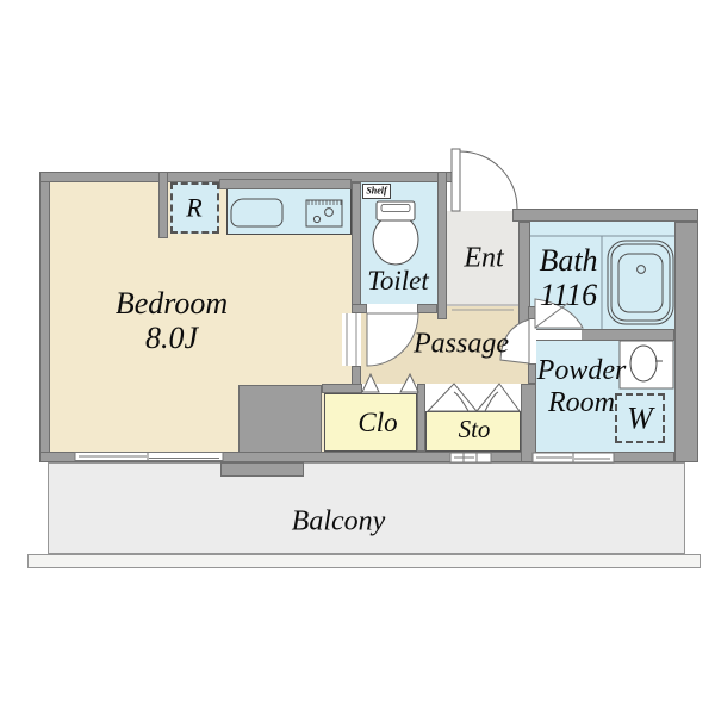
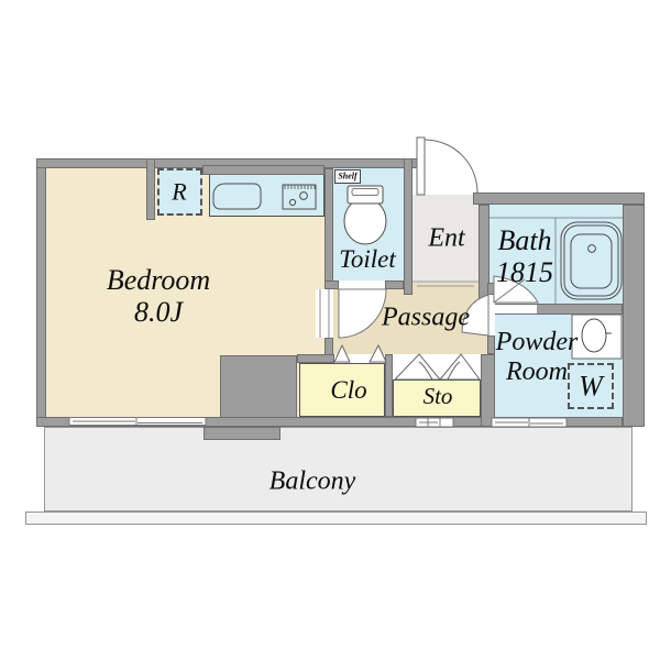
  Shelf
  R
  Bedroom
  8.0J
  Toilet
  Ent
  Bath
- 1116
+ 1815
  Passage
  Powder
  Room
  W
  Clo
  Sto
  Balcony
